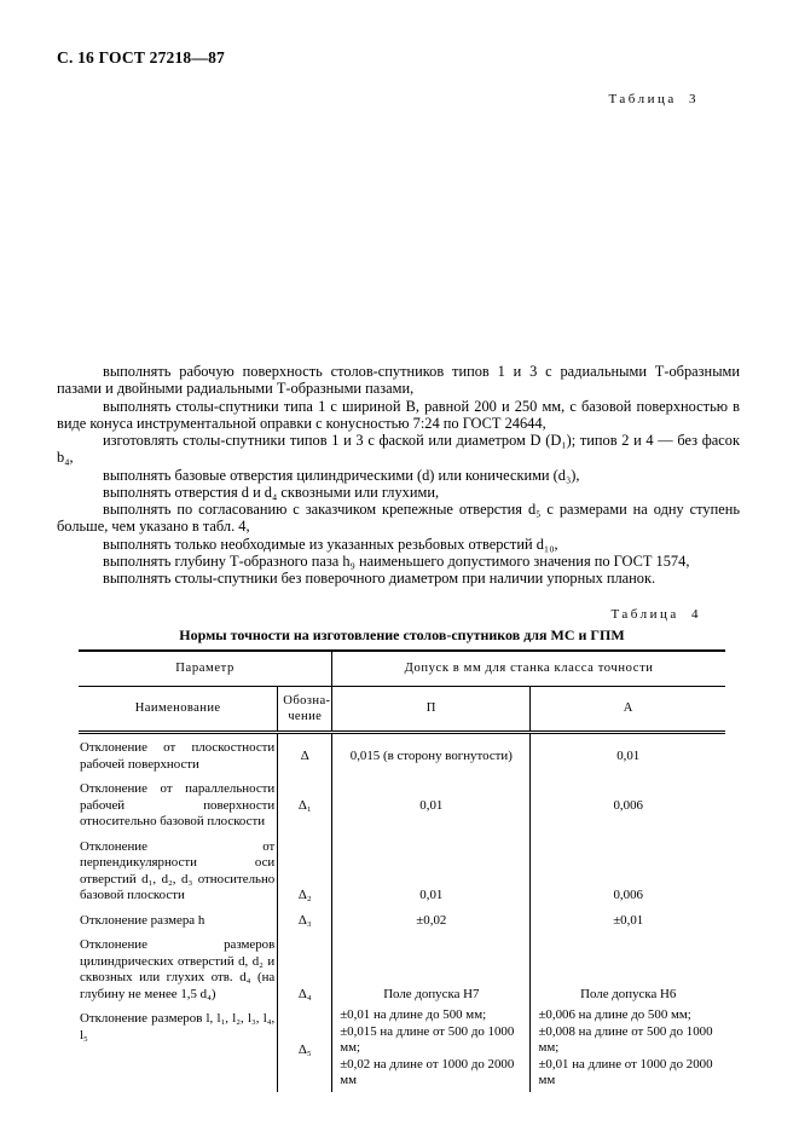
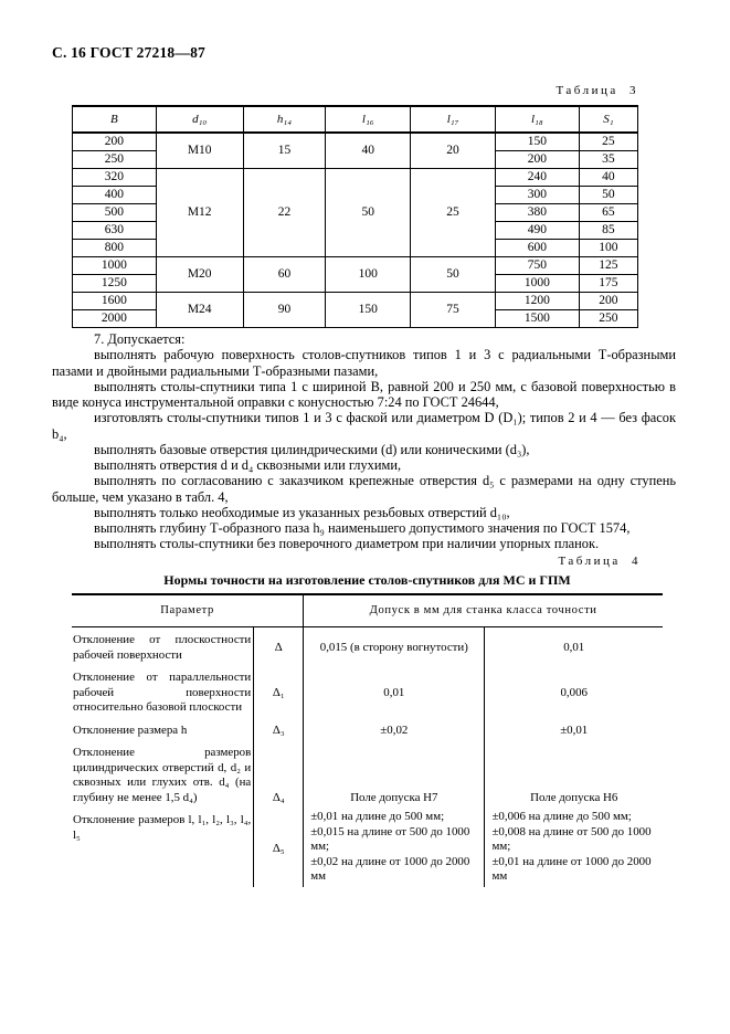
  С. 16 ГОСТ 27218—87
  Таблица 3
+ В	d₁₀	h₁₄	l₁₆	l₁₇	l₁₈	S₁
+ 200	М10	15	40	20	150	25
+ 250	200	35
+ 320	М12	22	50	25	240	40
+ 400	300	50
+ 500	380	65
+ 630	490	85
+ 800	600	100
+ 1000	М20	60	100	50	750	125
+ 1250	1000	175
+ 1600	М24	90	150	75	1200	200
+ 2000	1500	250
+ 7. Допускается:
  выполнять рабочую поверхность столов-спутников типов 1 и 3 с радиальными Т-образными пазами и двойными радиальными Т-образными пазами,
  выполнять столы-спутники типа 1 с шириной В, равной 200 и 250 мм, с базовой поверхностью в виде конуса инструментальной оправки с конусностью 7:24 по ГОСТ 24644,
  изготовлять столы-спутники типов 1 и 3 с фаской или диаметром D (D₁); типов 2 и 4 — без фасок b₄,
  выполнять базовые отверстия цилиндрическими (d) или коническими (d₃),
  выполнять отверстия d и d₄ сквозными или глухими,
  выполнять по согласованию с заказчиком крепежные отверстия d₅ с размерами на одну ступень больше, чем указано в табл. 4,
  выполнять только необходимые из указанных резьбовых отверстий d₁₀,
  выполнять глубину Т-образного паза h₉ наименьшего допустимого значения по ГОСТ 1574,
  выполнять столы-спутники без поверочного диаметром при наличии упорных планок.
  Таблица 4
  Нормы точности на изготовление столов-спутников для МС и ГПМ
  Параметр	Допуск в мм для станка класса точности
- Наименование	Обозна- чение	П	А
  Отклонение от плоскостности рабочей поверхности	Δ	0,015 (в сторону вогнутости)	0,01
  Отклонение от параллельности рабочей поверхности относительно базовой плоскости	Δ₁	0,01	0,006
- Отклонение от перпендикулярности оси отверстий d₁, d₂, d₃ относительно базовой плоскости	Δ₂	0,01	0,006
  Отклонение размера h	Δ₃	±0,02	±0,01
  Отклонение размеров цилиндрических отверстий d, d₂ и сквозных или глухих отв. d₄ (на глубину не менее 1,5 d₄)	Δ₄	Поле допуска H7	Поле допуска H6
  Отклонение размеров l, l₁, l₂, l₃, l₄, l₅	Δ₅	±0,01 на длине до 500 мм; ±0,015 на длине от 500 до 1000 мм; ±0,02 на длине от 1000 до 2000 мм	±0,006 на длине до 500 мм; ±0,008 на длине от 500 до 1000 мм; ±0,01 на длине от 1000 до 2000 мм
